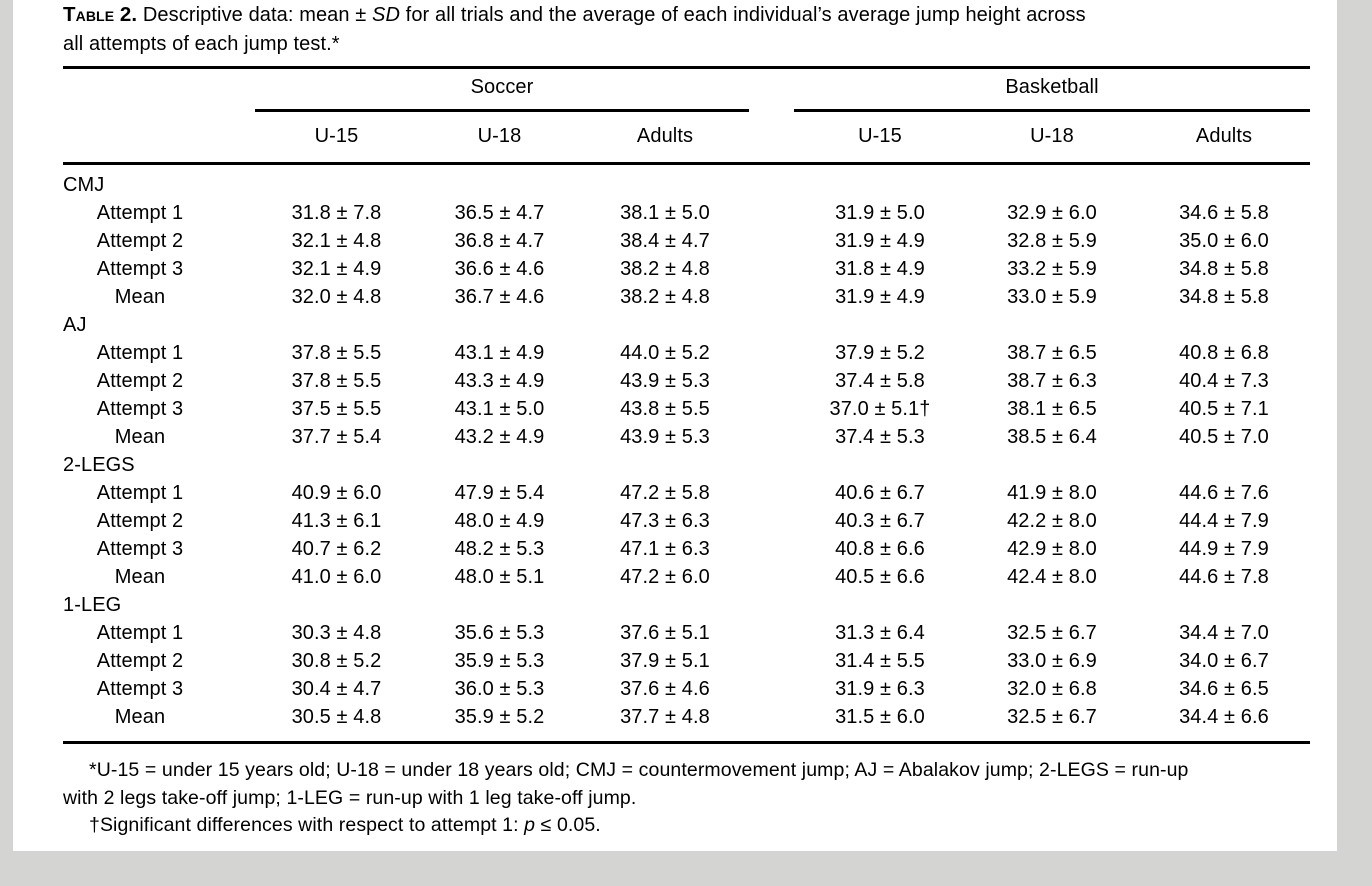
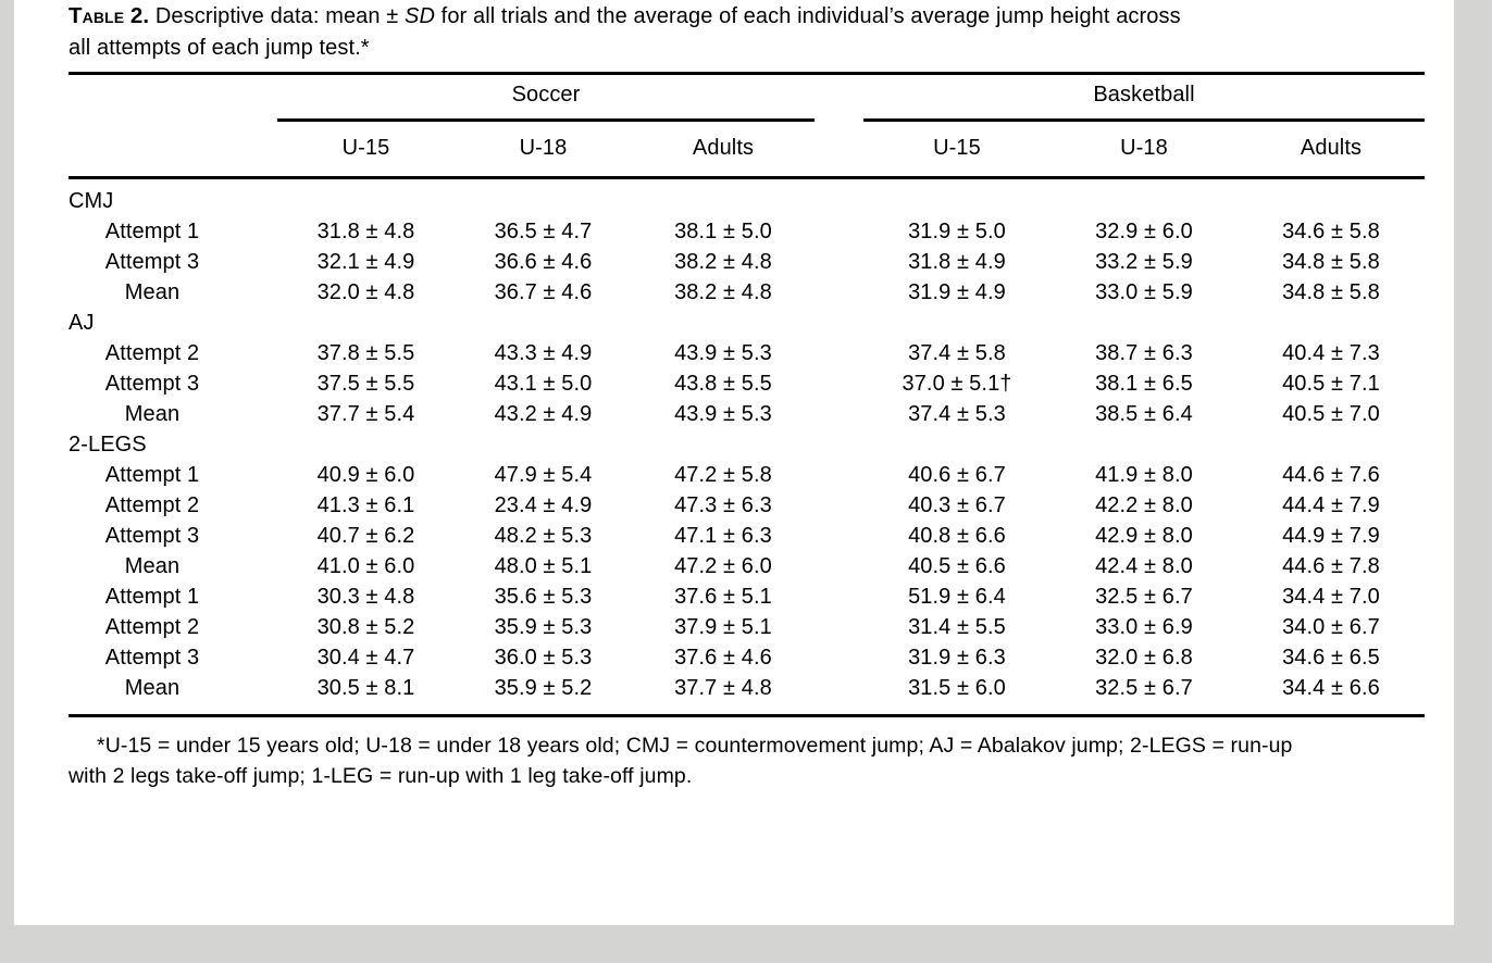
  Table 2. Descriptive data: mean ± SD for all trials and the average of each individual’s average jump height across
  all attempts of each jump test.*
  	Soccer		Basketball
  	U-15	U-18	Adults		U-15	U-18	Adults
  CMJ
- Attempt 1	31.8 ± 7.8	36.5 ± 4.7	38.1 ± 5.0		31.9 ± 5.0	32.9 ± 6.0	34.6 ± 5.8
+ Attempt 1	31.8 ± 4.8	36.5 ± 4.7	38.1 ± 5.0		31.9 ± 5.0	32.9 ± 6.0	34.6 ± 5.8
- Attempt 2	32.1 ± 4.8	36.8 ± 4.7	38.4 ± 4.7		31.9 ± 4.9	32.8 ± 5.9	35.0 ± 6.0
  Attempt 3	32.1 ± 4.9	36.6 ± 4.6	38.2 ± 4.8		31.8 ± 4.9	33.2 ± 5.9	34.8 ± 5.8
  Mean	32.0 ± 4.8	36.7 ± 4.6	38.2 ± 4.8		31.9 ± 4.9	33.0 ± 5.9	34.8 ± 5.8
  AJ
- Attempt 1	37.8 ± 5.5	43.1 ± 4.9	44.0 ± 5.2		37.9 ± 5.2	38.7 ± 6.5	40.8 ± 6.8
  Attempt 2	37.8 ± 5.5	43.3 ± 4.9	43.9 ± 5.3		37.4 ± 5.8	38.7 ± 6.3	40.4 ± 7.3
  Attempt 3	37.5 ± 5.5	43.1 ± 5.0	43.8 ± 5.5		37.0 ± 5.1†	38.1 ± 6.5	40.5 ± 7.1
  Mean	37.7 ± 5.4	43.2 ± 4.9	43.9 ± 5.3		37.4 ± 5.3	38.5 ± 6.4	40.5 ± 7.0
  2-LEGS
  Attempt 1	40.9 ± 6.0	47.9 ± 5.4	47.2 ± 5.8		40.6 ± 6.7	41.9 ± 8.0	44.6 ± 7.6
- Attempt 2	41.3 ± 6.1	48.0 ± 4.9	47.3 ± 6.3		40.3 ± 6.7	42.2 ± 8.0	44.4 ± 7.9
+ Attempt 2	41.3 ± 6.1	23.4 ± 4.9	47.3 ± 6.3		40.3 ± 6.7	42.2 ± 8.0	44.4 ± 7.9
  Attempt 3	40.7 ± 6.2	48.2 ± 5.3	47.1 ± 6.3		40.8 ± 6.6	42.9 ± 8.0	44.9 ± 7.9
  Mean	41.0 ± 6.0	48.0 ± 5.1	47.2 ± 6.0		40.5 ± 6.6	42.4 ± 8.0	44.6 ± 7.8
- 1-LEG
- Attempt 1	30.3 ± 4.8	35.6 ± 5.3	37.6 ± 5.1		31.3 ± 6.4	32.5 ± 6.7	34.4 ± 7.0
+ Attempt 1	30.3 ± 4.8	35.6 ± 5.3	37.6 ± 5.1		51.9 ± 6.4	32.5 ± 6.7	34.4 ± 7.0
  Attempt 2	30.8 ± 5.2	35.9 ± 5.3	37.9 ± 5.1		31.4 ± 5.5	33.0 ± 6.9	34.0 ± 6.7
  Attempt 3	30.4 ± 4.7	36.0 ± 5.3	37.6 ± 4.6		31.9 ± 6.3	32.0 ± 6.8	34.6 ± 6.5
- Mean	30.5 ± 4.8	35.9 ± 5.2	37.7 ± 4.8		31.5 ± 6.0	32.5 ± 6.7	34.4 ± 6.6
+ Mean	30.5 ± 8.1	35.9 ± 5.2	37.7 ± 4.8		31.5 ± 6.0	32.5 ± 6.7	34.4 ± 6.6
  *U-15 = under 15 years old; U-18 = under 18 years old; CMJ = countermovement jump; AJ = Abalakov jump; 2-LEGS = run-up
  with 2 legs take-off jump; 1-LEG = run-up with 1 leg take-off jump.
- †Significant differences with respect to attempt 1: p ≤ 0.05.
